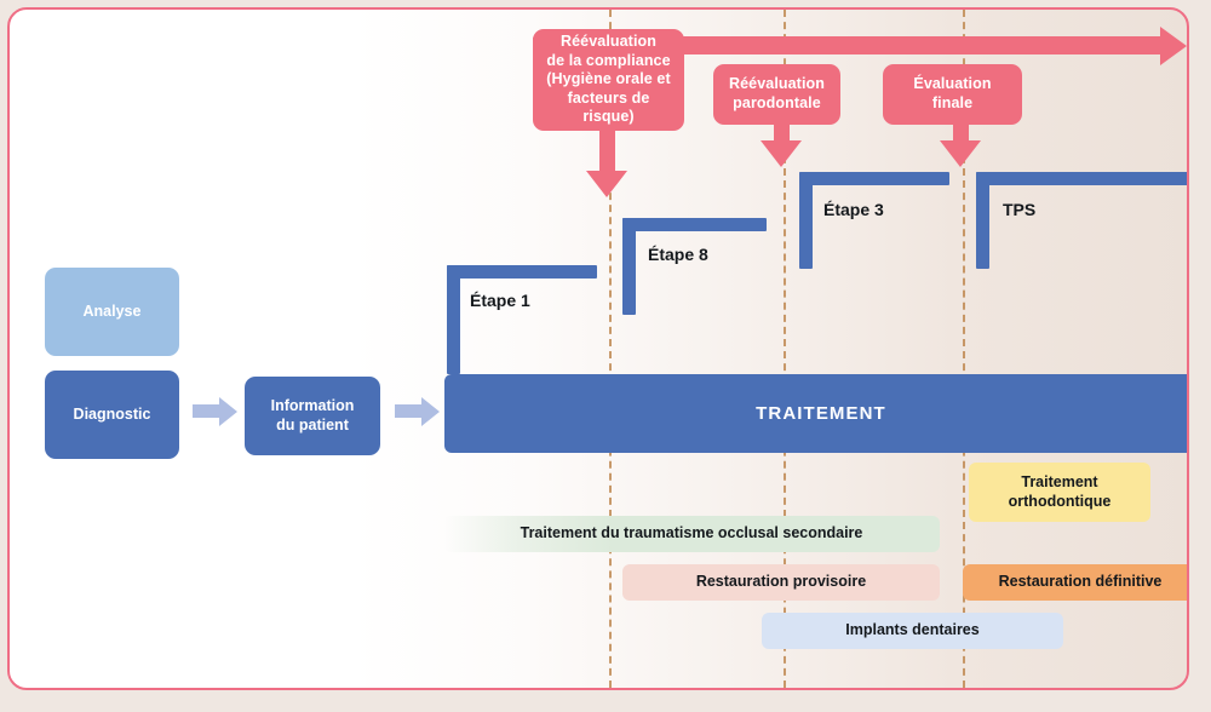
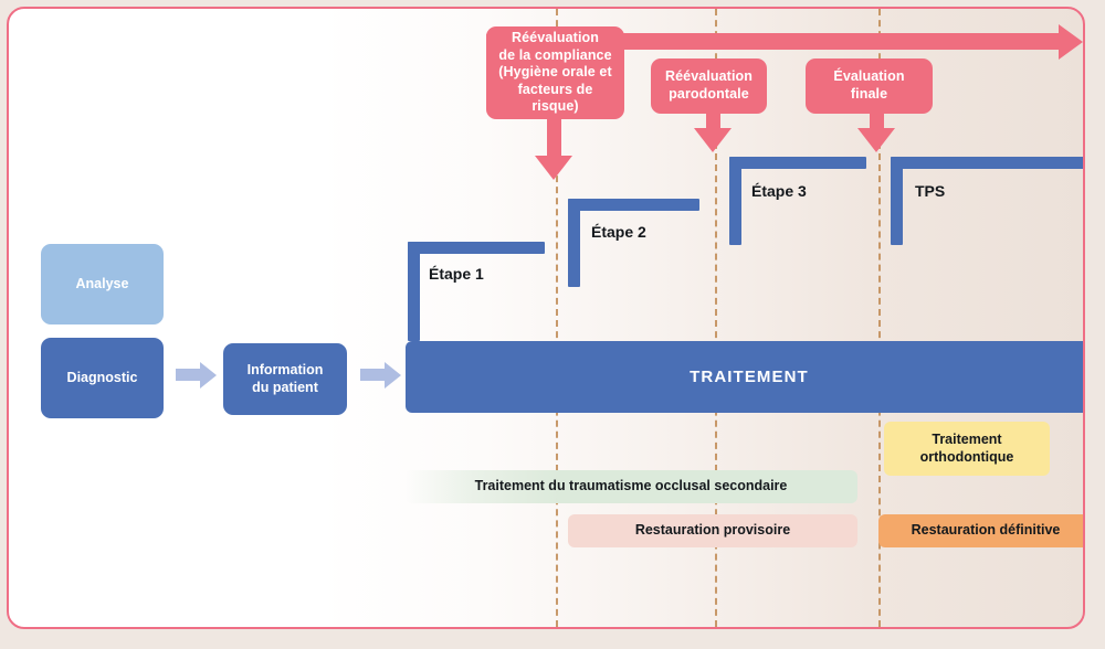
  Réévaluation
  de la compliance
  (Hygiène orale et
  facteurs de risque)
  Réévaluation
  parodontale
  Évaluation finale
  Analyse
  Diagnostic
  Information
  du patient
  Étape 1
- Étape 8
+ Étape 2
  Étape 3
  TPS
  TRAITEMENT
  Traitement
  orthodontique
  Traitement du traumatisme occlusal secondaire
  Restauration provisoire
  Restauration définitive
- Implants dentaires
